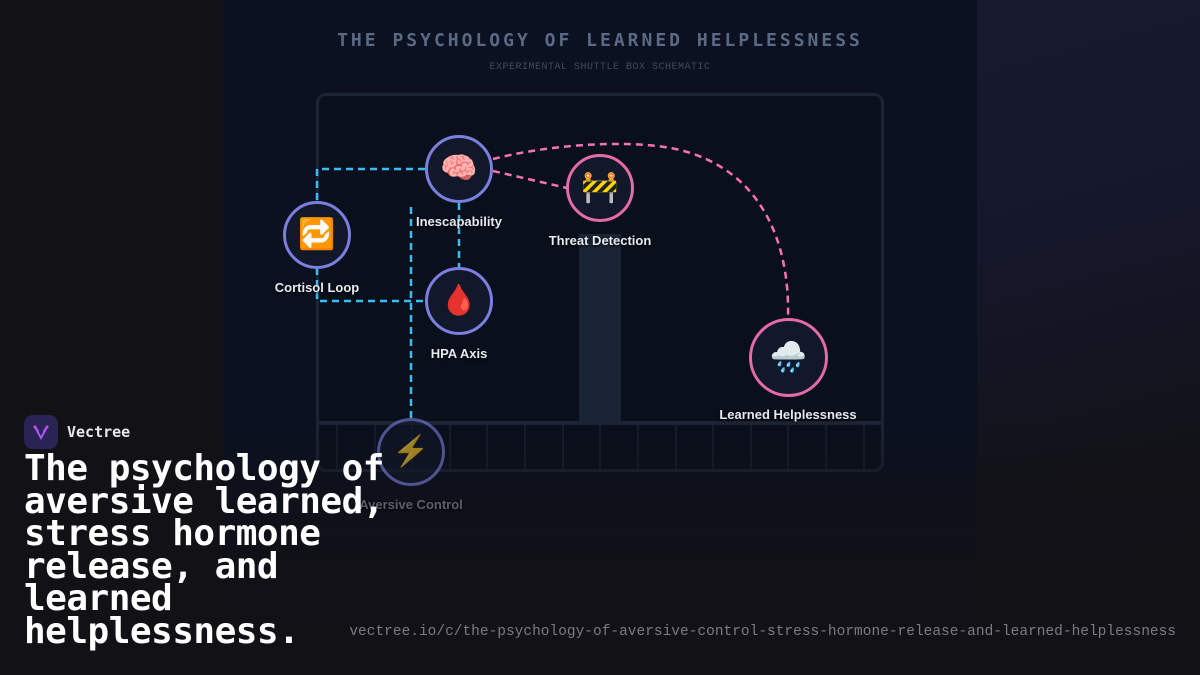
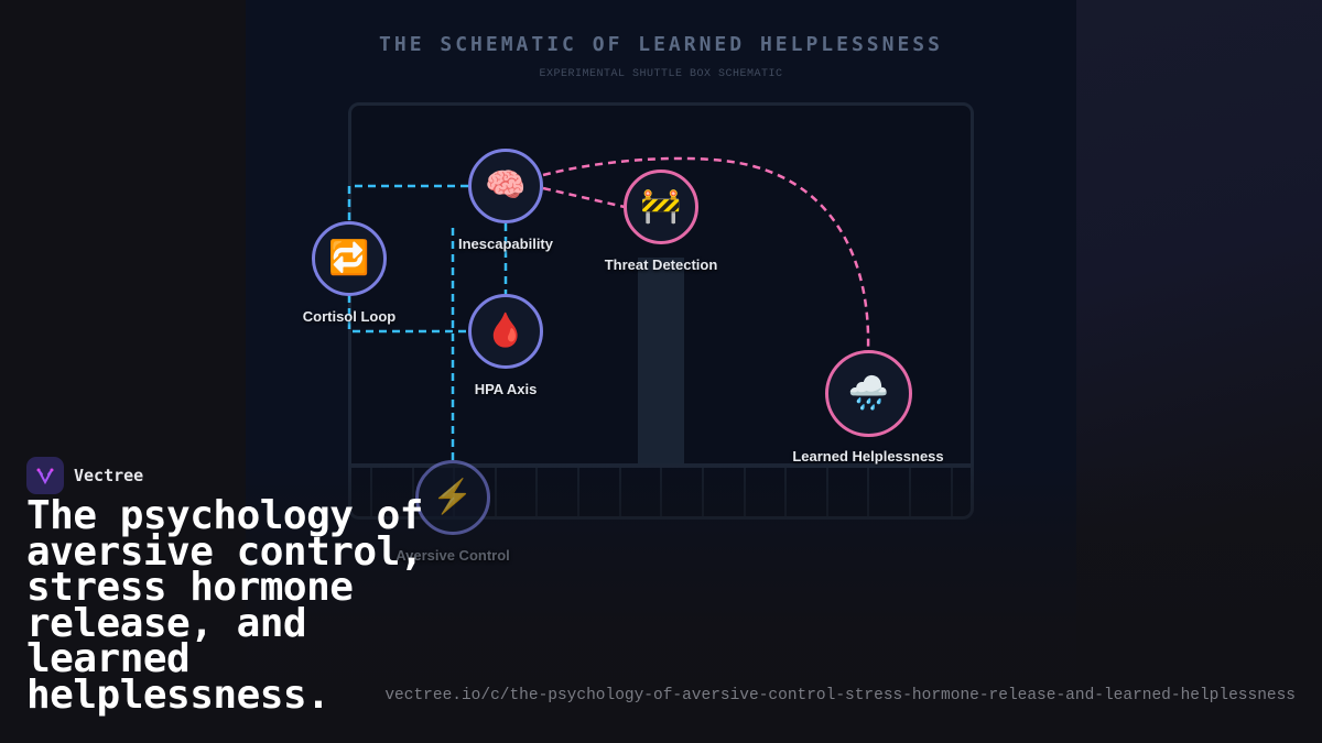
- THE PSYCHOLOGY OF LEARNED HELPLESSNESS
+ THE SCHEMATIC OF LEARNED HELPLESSNESS
  EXPERIMENTAL SHUTTLE BOX SCHEMATIC
  🧠
  Inescapability
  🔁
  Cortisol Loop
  🩸
  HPA Axis
  🚧
  Threat Detection
  🌧️
  Learned Helplessness
  ⚡
  Aversive Control
  Vectree
- The psychology of aversive learned, stress hormone release, and learned helplessness.
+ The psychology of aversive control, stress hormone release, and learned helplessness.
  vectree.io/c/the-psychology-of-aversive-control-stress-hormone-release-and-learned-helplessness
